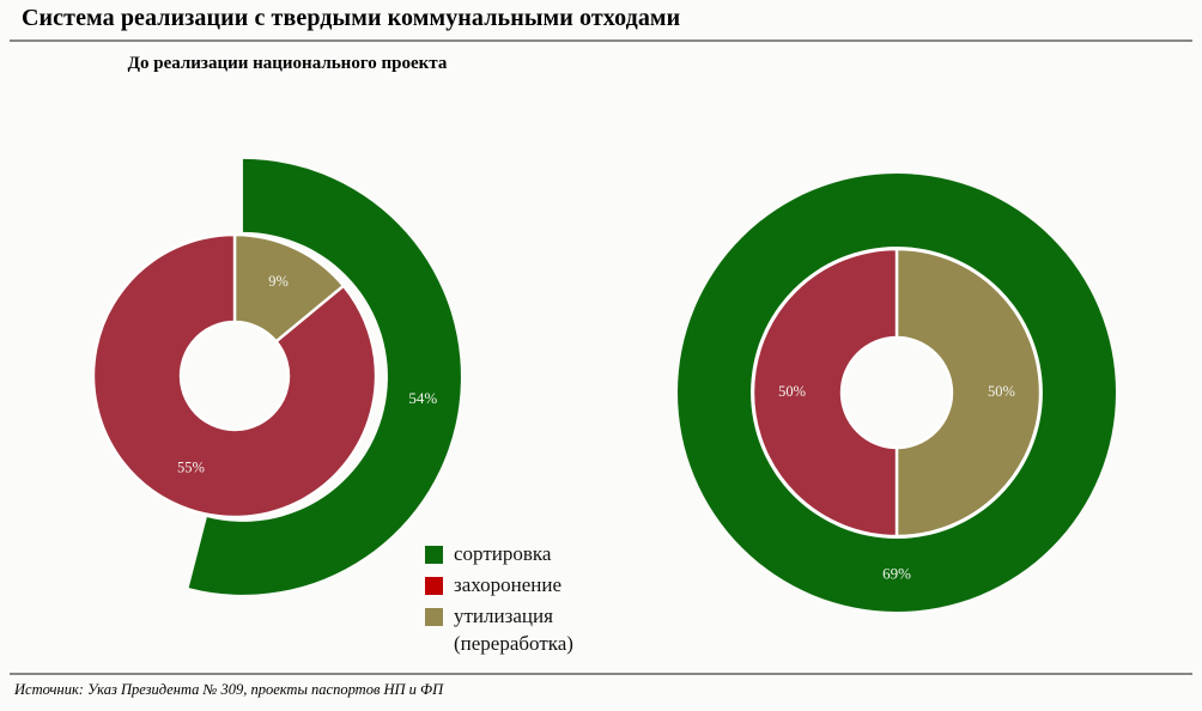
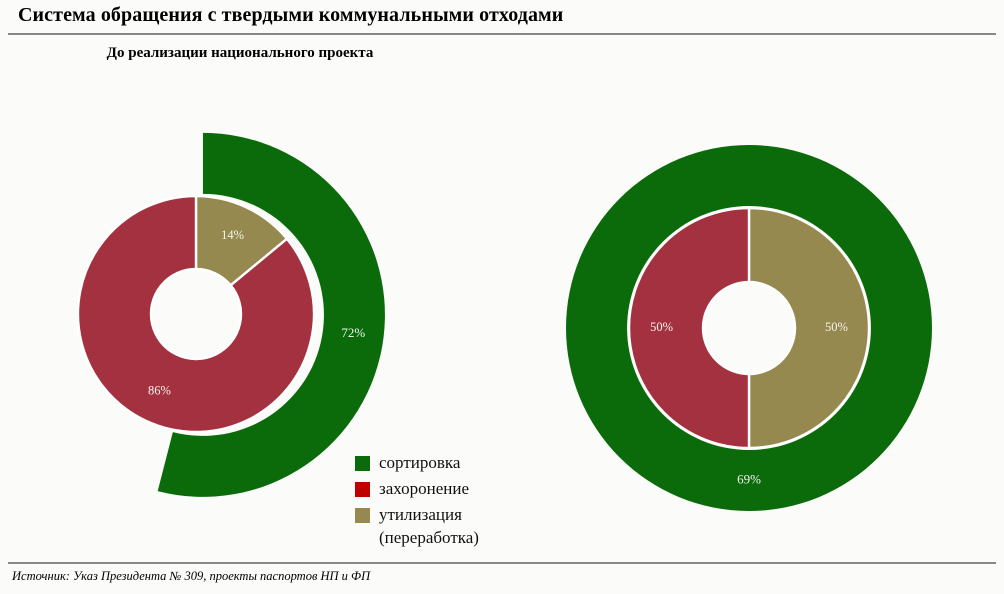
- Система реализации с твердыми коммунальными отходами
+ Система обращения с твердыми коммунальными отходами
  До реализации национального проекта
- 54%
+ 72%
- 9%
+ 14%
- 55%
+ 86%
  69%
  50%
  50%
  сортировка
  захоронение
  утилизация
  (переработка)
  Источник: Указ Президента № 309, проекты паспортов НП и ФП
